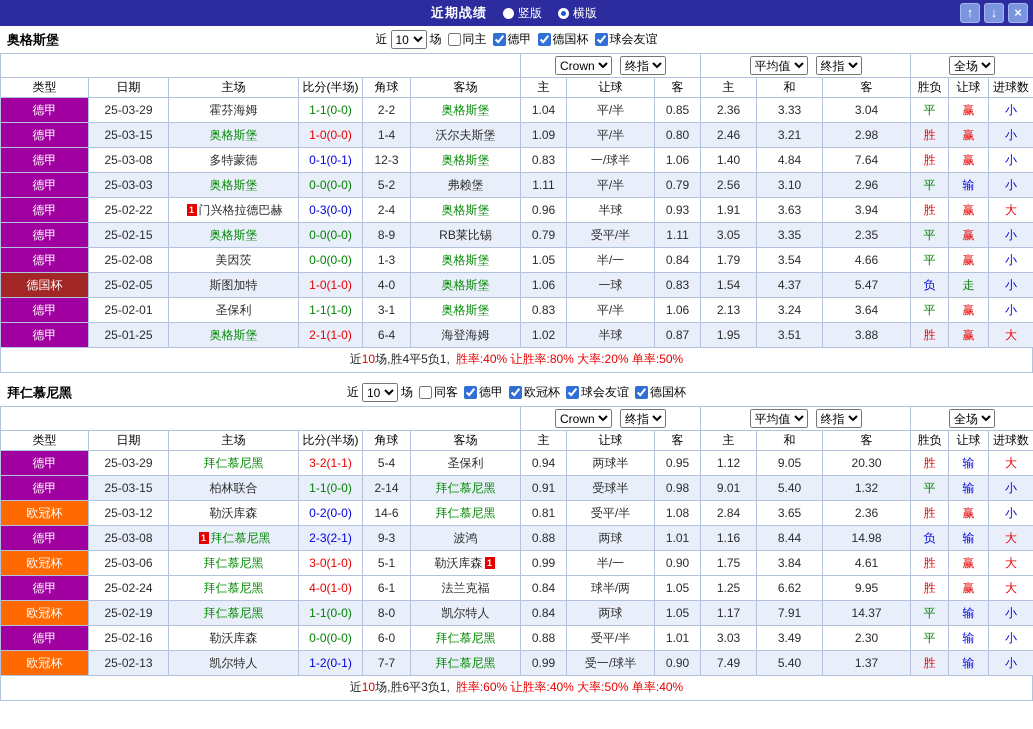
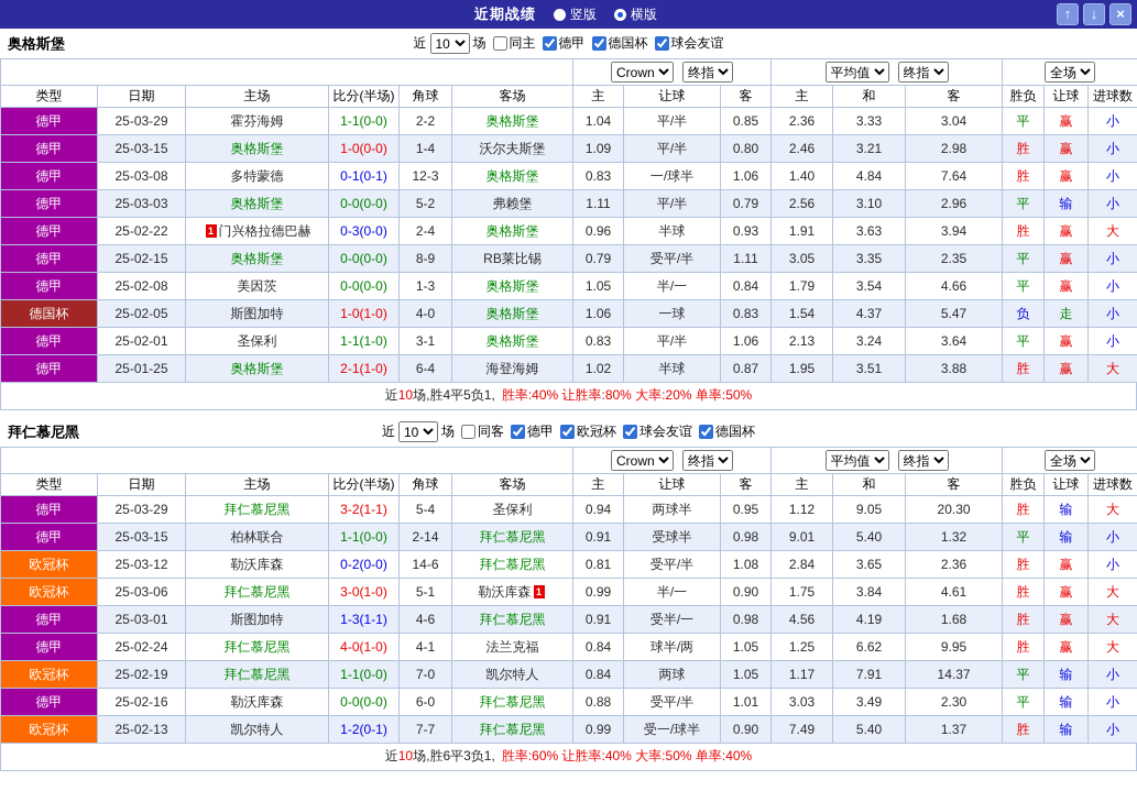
  近期战绩
  竖版
  横版
  ↑
  ↓
  ×
  奥格斯堡
  近
  10
  场
  同主
  德甲
  德国杯
  球会友谊
  	Crown 终指	平均值 终指	全场
  类型	日期	主场	比分(半场)	角球	客场	主	让球	客	主	和	客	胜负	让球	进球数
  德甲	25-03-29	霍芬海姆	1-1(0-0)	2-2	奥格斯堡	1.04	平/半	0.85	2.36	3.33	3.04	平	赢	小
  德甲	25-03-15	奥格斯堡	1-0(0-0)	1-4	沃尔夫斯堡	1.09	平/半	0.80	2.46	3.21	2.98	胜	赢	小
  德甲	25-03-08	多特蒙德	0-1(0-1)	12-3	奥格斯堡	0.83	一/球半	1.06	1.40	4.84	7.64	胜	赢	小
  德甲	25-03-03	奥格斯堡	0-0(0-0)	5-2	弗赖堡	1.11	平/半	0.79	2.56	3.10	2.96	平	输	小
  德甲	25-02-22	1 门兴格拉德巴赫	0-3(0-0)	2-4	奥格斯堡	0.96	半球	0.93	1.91	3.63	3.94	胜	赢	大
  德甲	25-02-15	奥格斯堡	0-0(0-0)	8-9	RB莱比锡	0.79	受平/半	1.11	3.05	3.35	2.35	平	赢	小
  德甲	25-02-08	美因茨	0-0(0-0)	1-3	奥格斯堡	1.05	半/一	0.84	1.79	3.54	4.66	平	赢	小
  德国杯	25-02-05	斯图加特	1-0(1-0)	4-0	奥格斯堡	1.06	一球	0.83	1.54	4.37	5.47	负	走	小
  德甲	25-02-01	圣保利	1-1(1-0)	3-1	奥格斯堡	0.83	平/半	1.06	2.13	3.24	3.64	平	赢	小
  德甲	25-01-25	奥格斯堡	2-1(1-0)	6-4	海登海姆	1.02	半球	0.87	1.95	3.51	3.88	胜	赢	大
  近10场,胜4平5负1, 胜率:40% 让胜率:80% 大率:20% 单率:50%
  拜仁慕尼黑
  近
  10
  场
  同客
  德甲
  欧冠杯
  球会友谊
  德国杯
  	Crown 终指	平均值 终指	全场
  类型	日期	主场	比分(半场)	角球	客场	主	让球	客	主	和	客	胜负	让球	进球数
  德甲	25-03-29	拜仁慕尼黑	3-2(1-1)	5-4	圣保利	0.94	两球半	0.95	1.12	9.05	20.30	胜	输	大
  德甲	25-03-15	柏林联合	1-1(0-0)	2-14	拜仁慕尼黑	0.91	受球半	0.98	9.01	5.40	1.32	平	输	小
  欧冠杯	25-03-12	勒沃库森	0-2(0-0)	14-6	拜仁慕尼黑	0.81	受平/半	1.08	2.84	3.65	2.36	胜	赢	小
- 德甲	25-03-08	1 拜仁慕尼黑	2-3(2-1)	9-3	波鸿	0.88	两球	1.01	1.16	8.44	14.98	负	输	大
  欧冠杯	25-03-06	拜仁慕尼黑	3-0(1-0)	5-1	勒沃库森 1	0.99	半/一	0.90	1.75	3.84	4.61	胜	赢	大
+ 德甲	25-03-01	斯图加特	1-3(1-1)	4-6	拜仁慕尼黑	0.91	受半/一	0.98	4.56	4.19	1.68	胜	赢	大
- 德甲	25-02-24	拜仁慕尼黑	4-0(1-0)	6-1	法兰克福	0.84	球半/两	1.05	1.25	6.62	9.95	胜	赢	大
+ 德甲	25-02-24	拜仁慕尼黑	4-0(1-0)	4-1	法兰克福	0.84	球半/两	1.05	1.25	6.62	9.95	胜	赢	大
- 欧冠杯	25-02-19	拜仁慕尼黑	1-1(0-0)	8-0	凯尔特人	0.84	两球	1.05	1.17	7.91	14.37	平	输	小
+ 欧冠杯	25-02-19	拜仁慕尼黑	1-1(0-0)	7-0	凯尔特人	0.84	两球	1.05	1.17	7.91	14.37	平	输	小
  德甲	25-02-16	勒沃库森	0-0(0-0)	6-0	拜仁慕尼黑	0.88	受平/半	1.01	3.03	3.49	2.30	平	输	小
  欧冠杯	25-02-13	凯尔特人	1-2(0-1)	7-7	拜仁慕尼黑	0.99	受一/球半	0.90	7.49	5.40	1.37	胜	输	小
  近10场,胜6平3负1, 胜率:60% 让胜率:40% 大率:50% 单率:40%
